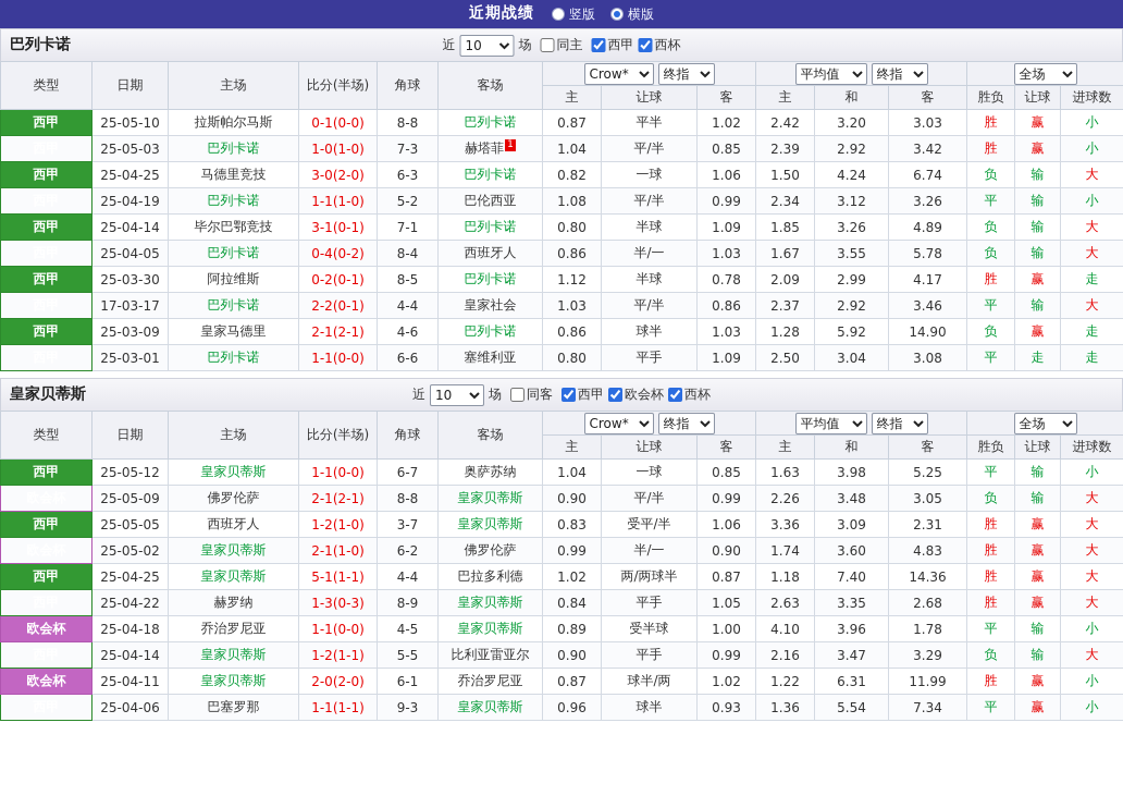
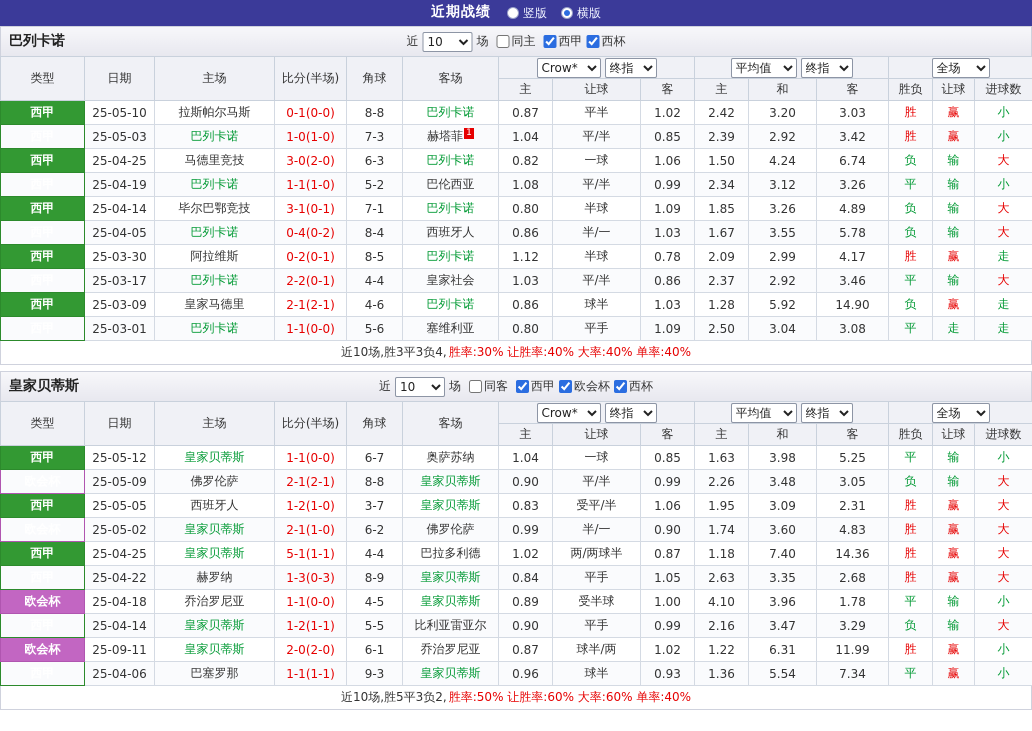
  近期战绩
  竖版
  横版
  巴列卡诺
  近
  10
  场
  同主
  西甲
  西杯
  类型	日期	主场	比分(半场)	角球	客场	Crow* 终指	平均值 终指	全场
  主	让球	客	主	和	客	胜负	让球	进球数
  西甲	25-05-10	拉斯帕尔马斯	0-1(0-0)	8-8	巴列卡诺	0.87	平半	1.02	2.42	3.20	3.03	胜	赢	小
  	25-05-03	巴列卡诺	1-0(1-0)	7-3	赫塔菲 1	1.04	平/半	0.85	2.39	2.92	3.42	胜	赢	小
  西甲	25-04-25	马德里竞技	3-0(2-0)	6-3	巴列卡诺	0.82	一球	1.06	1.50	4.24	6.74	负	输	大
  	25-04-19	巴列卡诺	1-1(1-0)	5-2	巴伦西亚	1.08	平/半	0.99	2.34	3.12	3.26	平	输	小
  西甲	25-04-14	毕尔巴鄂竞技	3-1(0-1)	7-1	巴列卡诺	0.80	半球	1.09	1.85	3.26	4.89	负	输	大
  	25-04-05	巴列卡诺	0-4(0-2)	8-4	西班牙人	0.86	半/一	1.03	1.67	3.55	5.78	负	输	大
  西甲	25-03-30	阿拉维斯	0-2(0-1)	8-5	巴列卡诺	1.12	半球	0.78	2.09	2.99	4.17	胜	赢	走
- 	17-03-17	巴列卡诺	2-2(0-1)	4-4	皇家社会	1.03	平/半	0.86	2.37	2.92	3.46	平	输	大
+ 	25-03-17	巴列卡诺	2-2(0-1)	4-4	皇家社会	1.03	平/半	0.86	2.37	2.92	3.46	平	输	大
  西甲	25-03-09	皇家马德里	2-1(2-1)	4-6	巴列卡诺	0.86	球半	1.03	1.28	5.92	14.90	负	赢	走
- 	25-03-01	巴列卡诺	1-1(0-0)	6-6	塞维利亚	0.80	平手	1.09	2.50	3.04	3.08	平	走	走
+ 	25-03-01	巴列卡诺	1-1(0-0)	5-6	塞维利亚	0.80	平手	1.09	2.50	3.04	3.08	平	走	走
+ 近10场,胜3平3负4,
+ 胜率:30% 让胜率:40% 大率:40% 单率:40%
  皇家贝蒂斯
  近
  10
  场
  同客
  西甲
  欧会杯
  西杯
  类型	日期	主场	比分(半场)	角球	客场	Crow* 终指	平均值 终指	全场
  主	让球	客	主	和	客	胜负	让球	进球数
  西甲	25-05-12	皇家贝蒂斯	1-1(0-0)	6-7	奥萨苏纳	1.04	一球	0.85	1.63	3.98	5.25	平	输	小
  	25-05-09	佛罗伦萨	2-1(2-1)	8-8	皇家贝蒂斯	0.90	平/半	0.99	2.26	3.48	3.05	负	输	大
- 西甲	25-05-05	西班牙人	1-2(1-0)	3-7	皇家贝蒂斯	0.83	受平/半	1.06	3.36	3.09	2.31	胜	赢	大
+ 西甲	25-05-05	西班牙人	1-2(1-0)	3-7	皇家贝蒂斯	0.83	受平/半	1.06	1.95	3.09	2.31	胜	赢	大
  	25-05-02	皇家贝蒂斯	2-1(1-0)	6-2	佛罗伦萨	0.99	半/一	0.90	1.74	3.60	4.83	胜	赢	大
  西甲	25-04-25	皇家贝蒂斯	5-1(1-1)	4-4	巴拉多利德	1.02	两/两球半	0.87	1.18	7.40	14.36	胜	赢	大
  	25-04-22	赫罗纳	1-3(0-3)	8-9	皇家贝蒂斯	0.84	平手	1.05	2.63	3.35	2.68	胜	赢	大
  欧会杯	25-04-18	乔治罗尼亚	1-1(0-0)	4-5	皇家贝蒂斯	0.89	受半球	1.00	4.10	3.96	1.78	平	输	小
  	25-04-14	皇家贝蒂斯	1-2(1-1)	5-5	比利亚雷亚尔	0.90	平手	0.99	2.16	3.47	3.29	负	输	大
- 欧会杯	25-04-11	皇家贝蒂斯	2-0(2-0)	6-1	乔治罗尼亚	0.87	球半/两	1.02	1.22	6.31	11.99	胜	赢	小
+ 欧会杯	25-09-11	皇家贝蒂斯	2-0(2-0)	6-1	乔治罗尼亚	0.87	球半/两	1.02	1.22	6.31	11.99	胜	赢	小
  	25-04-06	巴塞罗那	1-1(1-1)	9-3	皇家贝蒂斯	0.96	球半	0.93	1.36	5.54	7.34	平	赢	小
+ 近10场,胜5平3负2,
+ 胜率:50% 让胜率:60% 大率:60% 单率:40%
